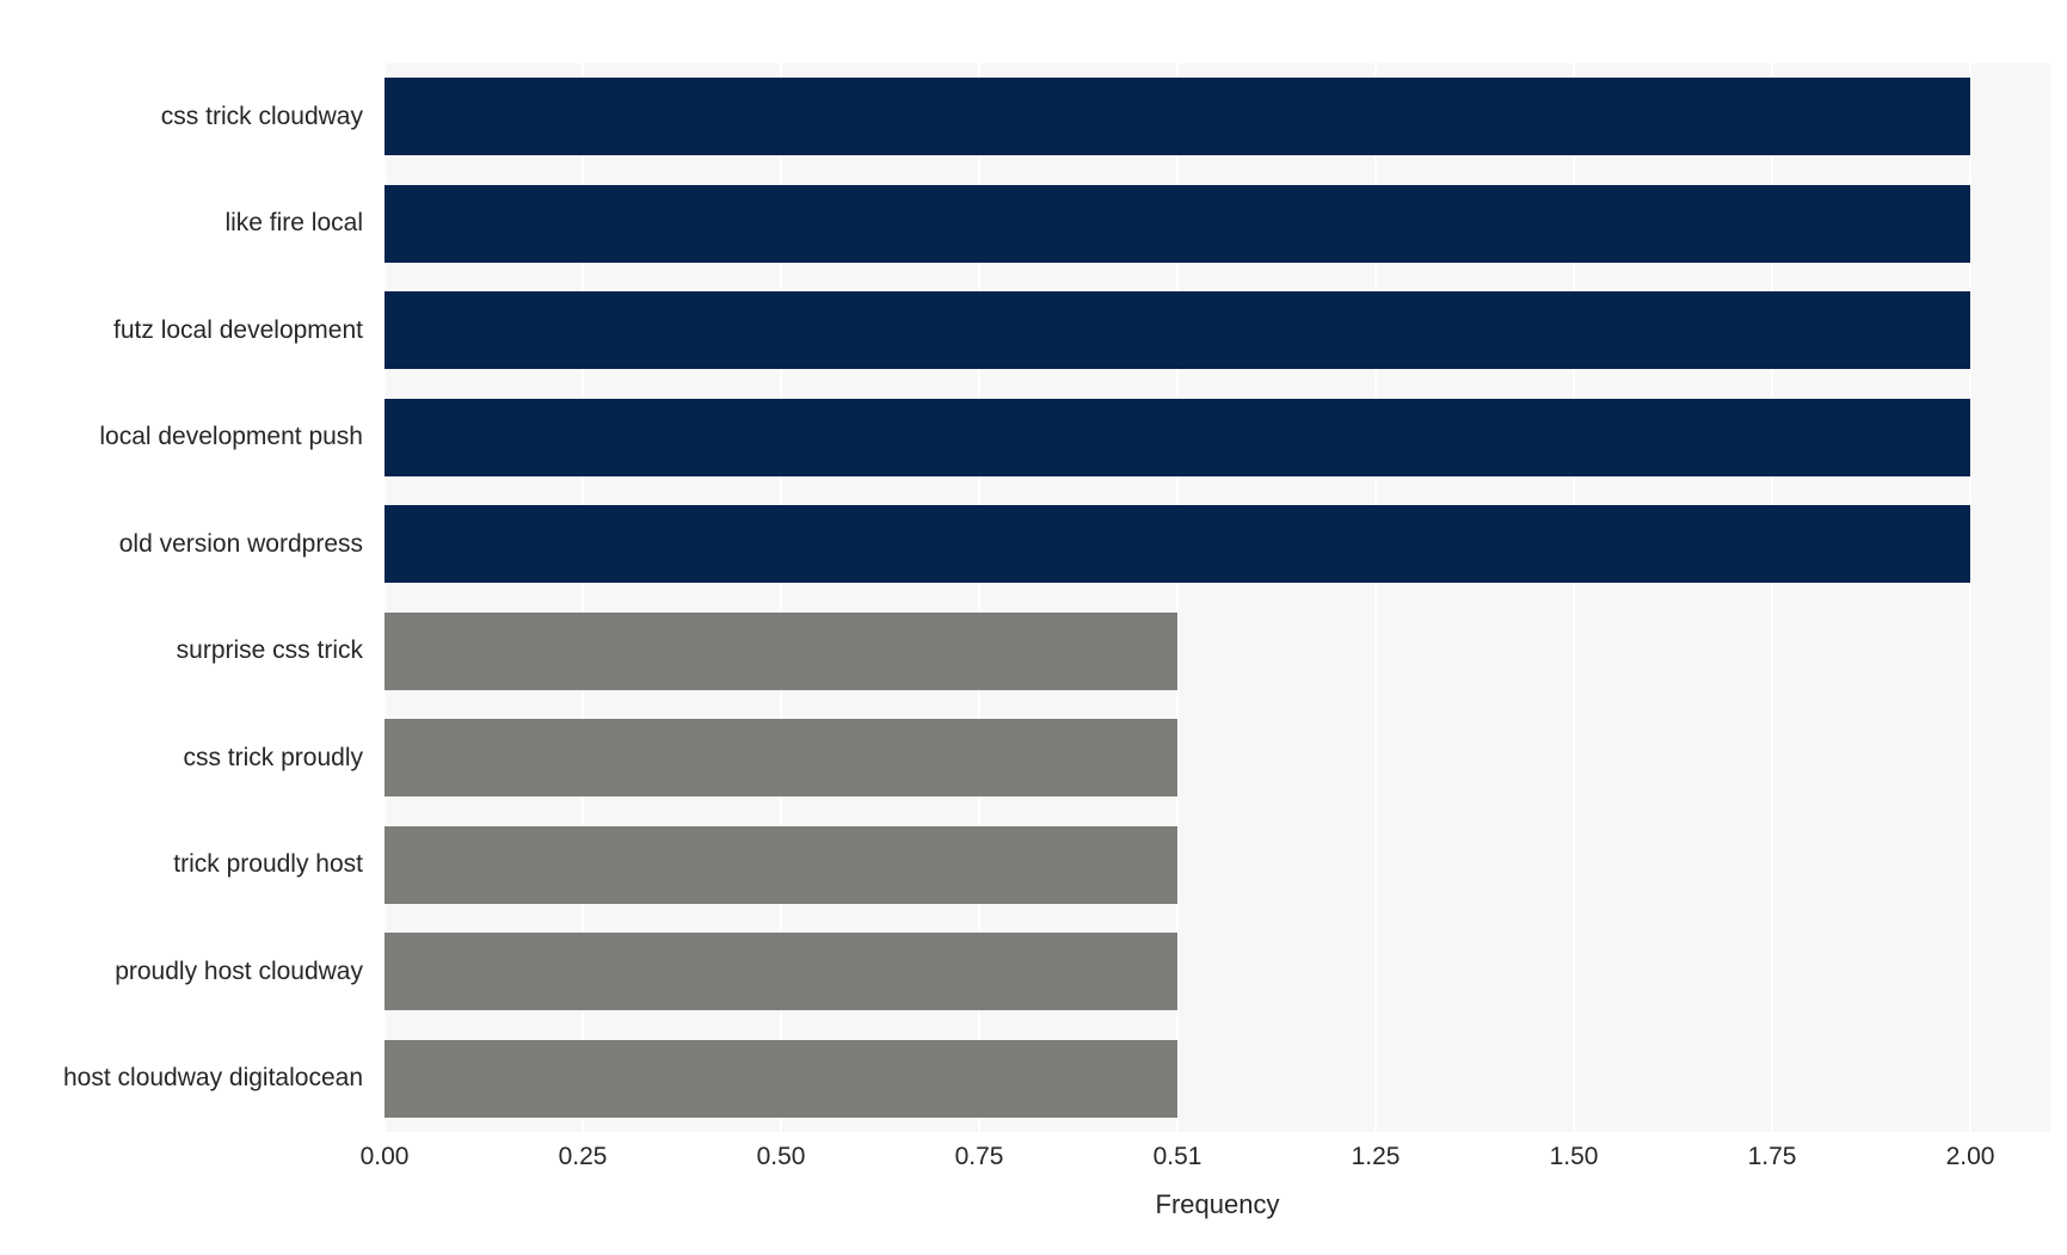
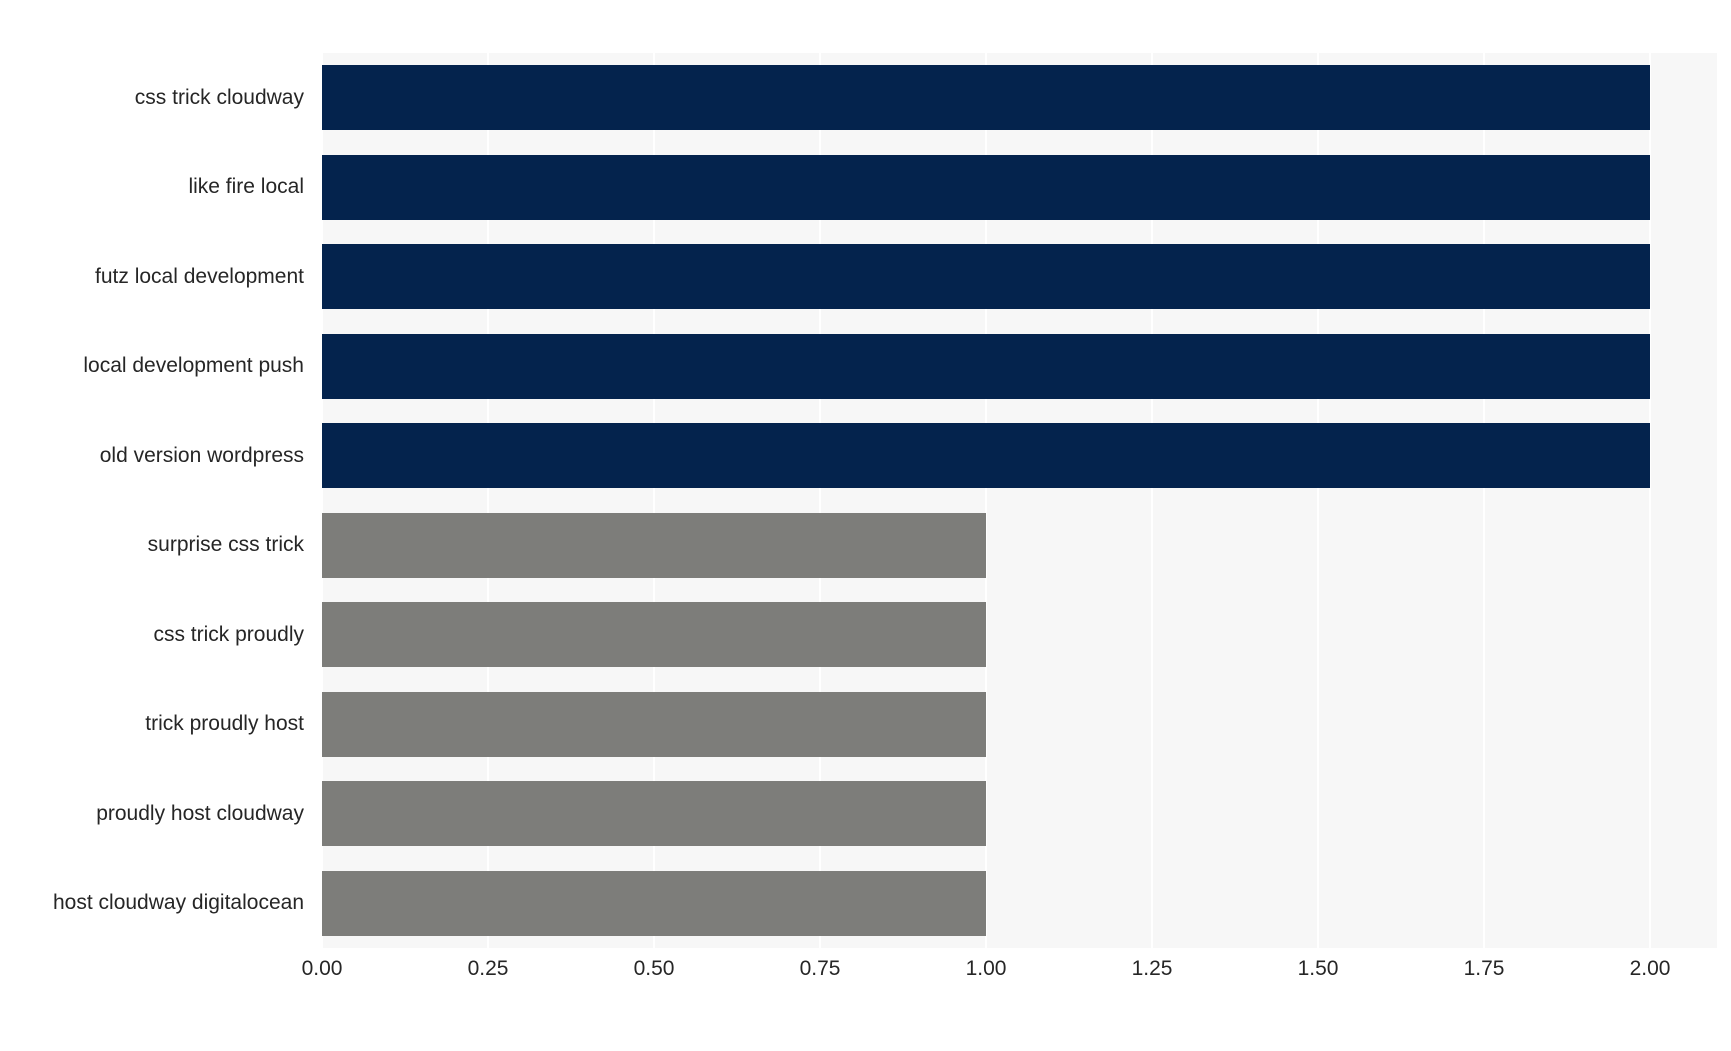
  css trick cloudway
  like fire local
  futz local development
  local development push
  old version wordpress
  surprise css trick
  css trick proudly
  trick proudly host
  proudly host cloudway
  host cloudway digitalocean
  0.00
  0.25
  0.50
  0.75
- 0.51
+ 1.00
  1.25
  1.50
  1.75
  2.00
- Frequency
